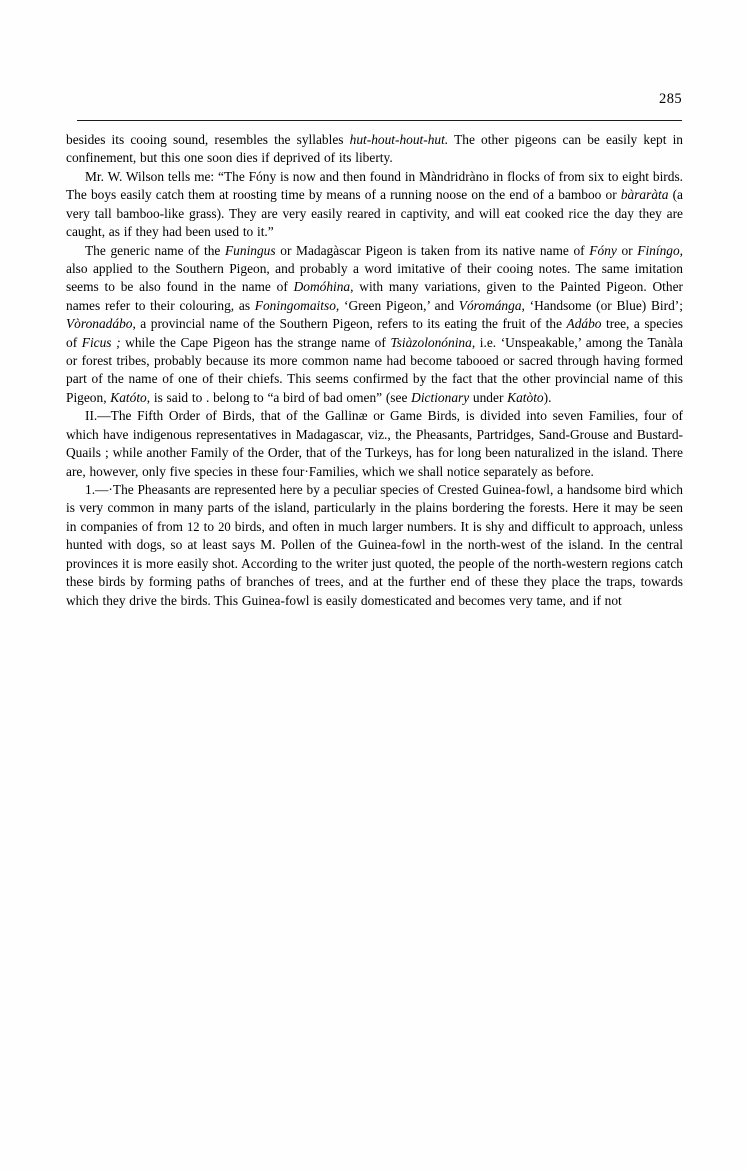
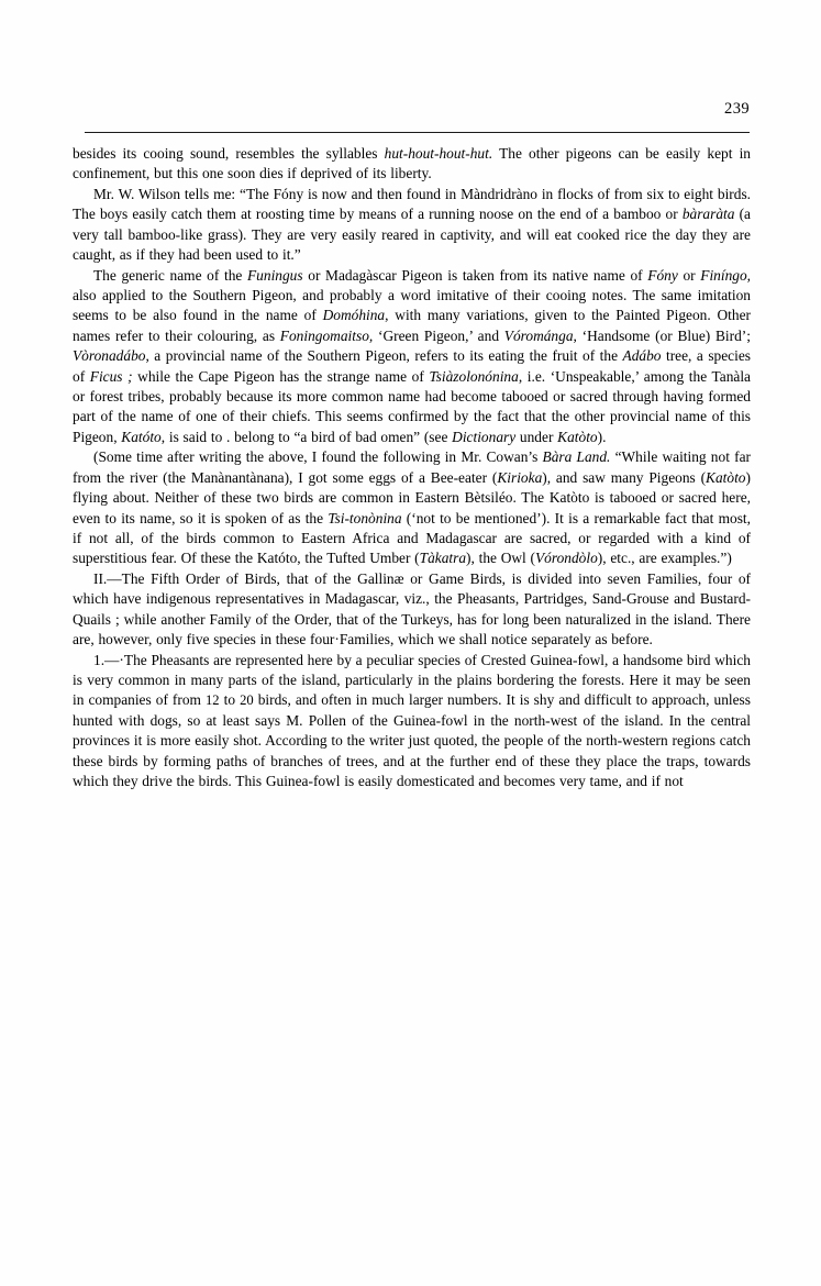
- 285
+ 239
  besides its cooing sound, resembles the syllables hut-hout-hout-hut. The other pigeons can be easily kept in confinement, but this one soon dies if deprived of its liberty.
  Mr. W. Wilson tells me: “The Fóny is now and then found in Màndridràno in flocks of from six to eight birds. The boys easily catch them at roosting time by means of a running noose on the end of a bamboo or bàraràta (a very tall bamboo-like grass). They are very easily reared in captivity, and will eat cooked rice the day they are caught, as if they had been used to it.”
  The generic name of the Funingus or Madagàscar Pigeon is taken from its native name of Fóny or Finíngo, also applied to the Southern Pigeon, and probably a word imitative of their cooing notes. The same imitation seems to be also found in the name of Domóhina, with many variations, given to the Painted Pigeon. Other names refer to their colouring, as Foningomaitso, ‘Green Pigeon,’ and Vórománga, ‘Handsome (or Blue) Bird’; Vòronadábo, a provincial name of the Southern Pigeon, refers to its eating the fruit of the Adábo tree, a species of Ficus ; while the Cape Pigeon has the strange name of Tsiàzolonónina, i.e. ‘Unspeakable,’ among the Tanàla or forest tribes, probably because its more common name had become tabooed or sacred through having formed part of the name of one of their chiefs. This seems confirmed by the fact that the other provincial name of this Pigeon, Katóto, is said to . belong to “a bird of bad omen” (see Dictionary under Katòto).
+ (Some time after writing the above, I found the following in Mr. Cowan’s Bàra Land. “While waiting not far from the river (the Manànantànana), I got some eggs of a Bee-eater (Kirioka), and saw many Pigeons (Katòto) flying about. Neither of these two birds are common in Eastern Bètsiléo. The Katòto is tabooed or sacred here, even to its name, so it is spoken of as the Tsi-tonònina (‘not to be mentioned’). It is a remarkable fact that most, if not all, of the birds common to Eastern Africa and Madagascar are sacred, or regarded with a kind of superstitious fear. Of these the Katóto, the Tufted Umber (Tàkatra), the Owl (Vórondòlo), etc., are examples.”)
  II.—The Fifth Order of Birds, that of the Gallinæ or Game Birds, is divided into seven Families, four of which have indigenous representatives in Madagascar, viz., the Pheasants, Partridges, Sand-Grouse and Bustard-Quails ; while another Family of the Order, that of the Turkeys, has for long been naturalized in the island. There are, however, only five species in these four·Families, which we shall notice separately as before.
  1.—·The Pheasants are represented here by a peculiar species of Crested Guinea-fowl, a handsome bird which is very common in many parts of the island, particularly in the plains bordering the forests. Here it may be seen in companies of from 12 to 20 birds, and often in much larger numbers. It is shy and difficult to approach, unless hunted with dogs, so at least says M. Pollen of the Guinea-fowl in the north-west of the island. In the central provinces it is more easily shot. According to the writer just quoted, the people of the north-western regions catch these birds by forming paths of branches of trees, and at the further end of these they place the traps, towards which they drive the birds. This Guinea-fowl is easily domesticated and becomes very tame, and if not
